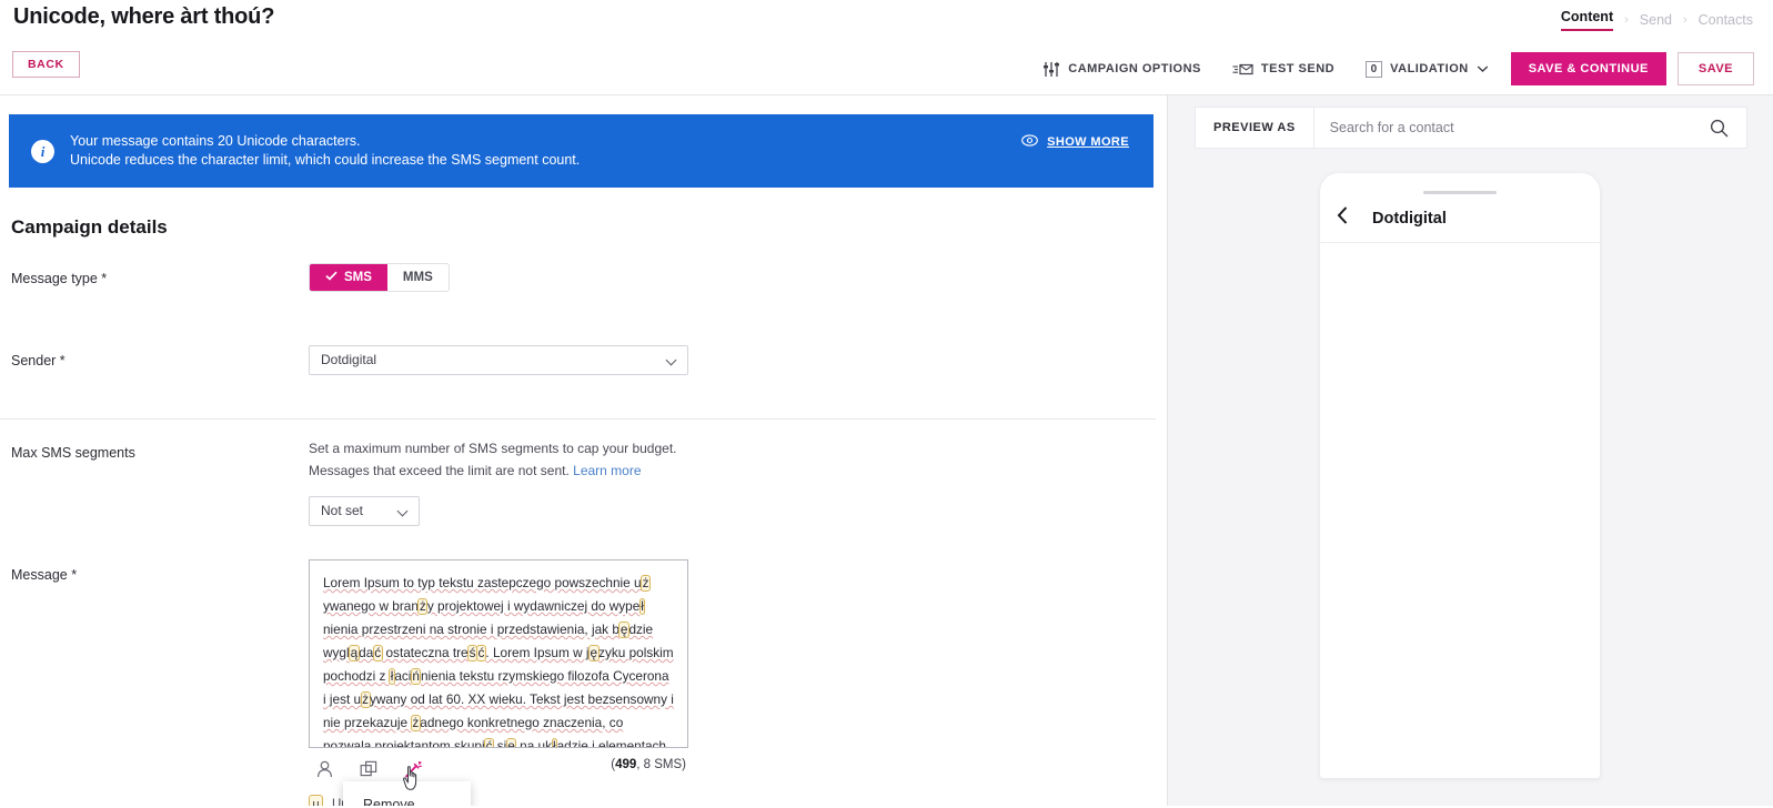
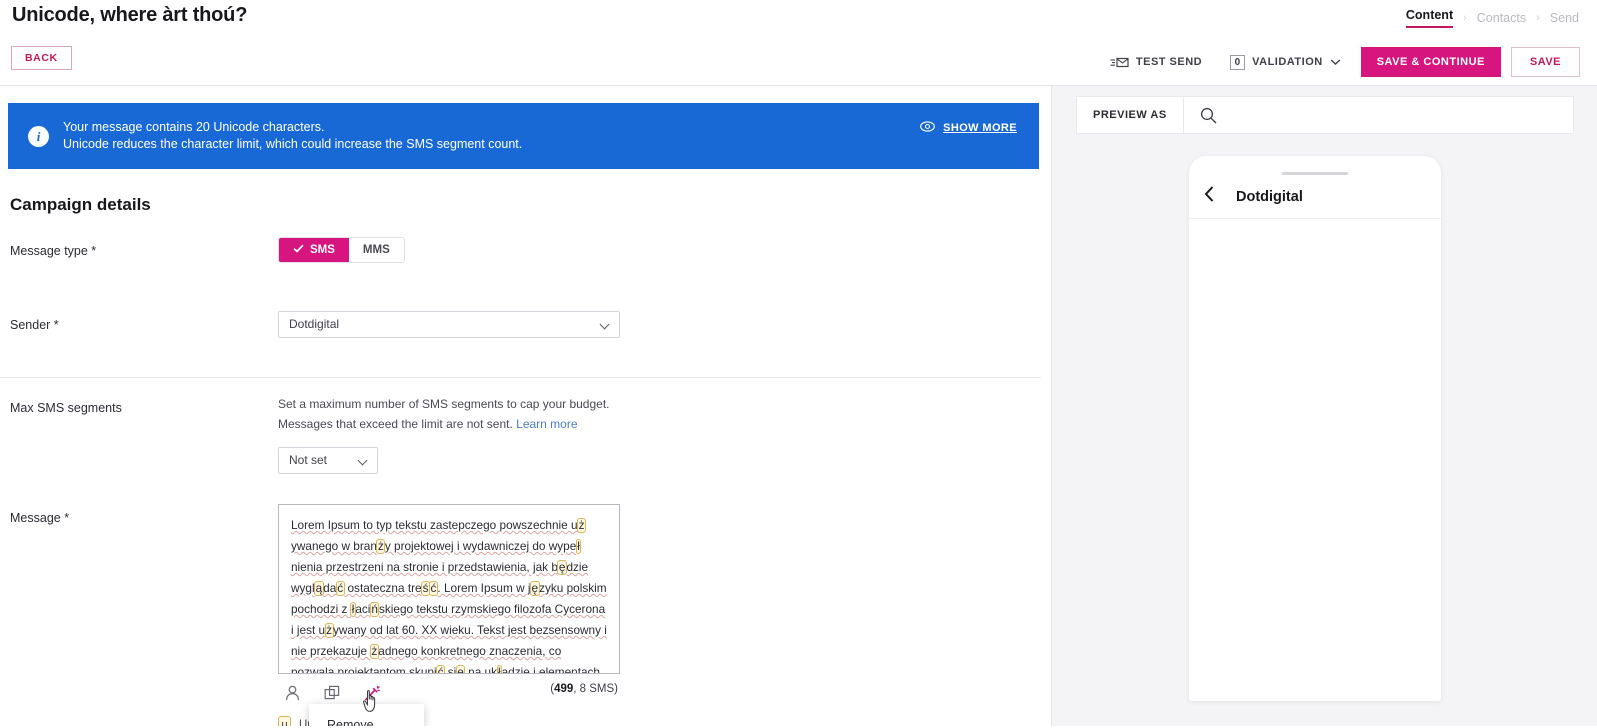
  Unicode, where àrt thoú?
  Content
  ›
- Send
+ Contacts
  ›
- Contacts
+ Send
  BACK
- CAMPAIGN OPTIONS
  TEST SEND
  0
  VALIDATION
  SAVE & CONTINUE
  SAVE
  i
  Your message contains 20 Unicode characters.
  Unicode reduces the character limit, which could increase the SMS segment count.
  SHOW MORE
  Campaign details
  Message type *
  SMS
  MMS
  Sender *
  Dotdigital
  Max SMS segments
  Set a maximum number of SMS segments to cap your budget. Messages that exceed the limit are not sent. Learn more
  Not set
  Message *
- Lorem Ipsum to typ tekstu zastepczego powszechnie używanego w branży projektowej i wydawniczej do wypełnienia przestrzeni na stronie i przedstawienia, jak będzie wyg ądać ostateczna treś ć. Lorem Ipsum w ęzyku polskim pochodzi z łac ńnienia tekstu rzymskiego filozofa Cycerona i jest używany od lat 60. XX wieku. Tekst jest bezsensowny i nie przekazuje żadnego konkretnego znaczenia, co pozwala projektantom skup ć się na układzie i elementach
+ Lorem Ipsum to typ tekstu zastepczego powszechnie używanego w branży projektowej i wydawniczej do wypełnienia przestrzeni na stronie i przedstawienia, jak będzie wyg ądać ostateczna treś ć. Lorem Ipsum w ęzyku polskim pochodzi z łac ńskiego tekstu rzymskiego filozofa Cycerona i jest używany od lat 60. XX wieku. Tekst jest bezsensowny i nie przekazuje żadnego konkretnego znaczenia, co pozwala projektantom skup ć się na układzie i elementach
  (499, 8 SMS)
  μ
  PREVIEW AS
- Search for a contact
  Dotdigital
